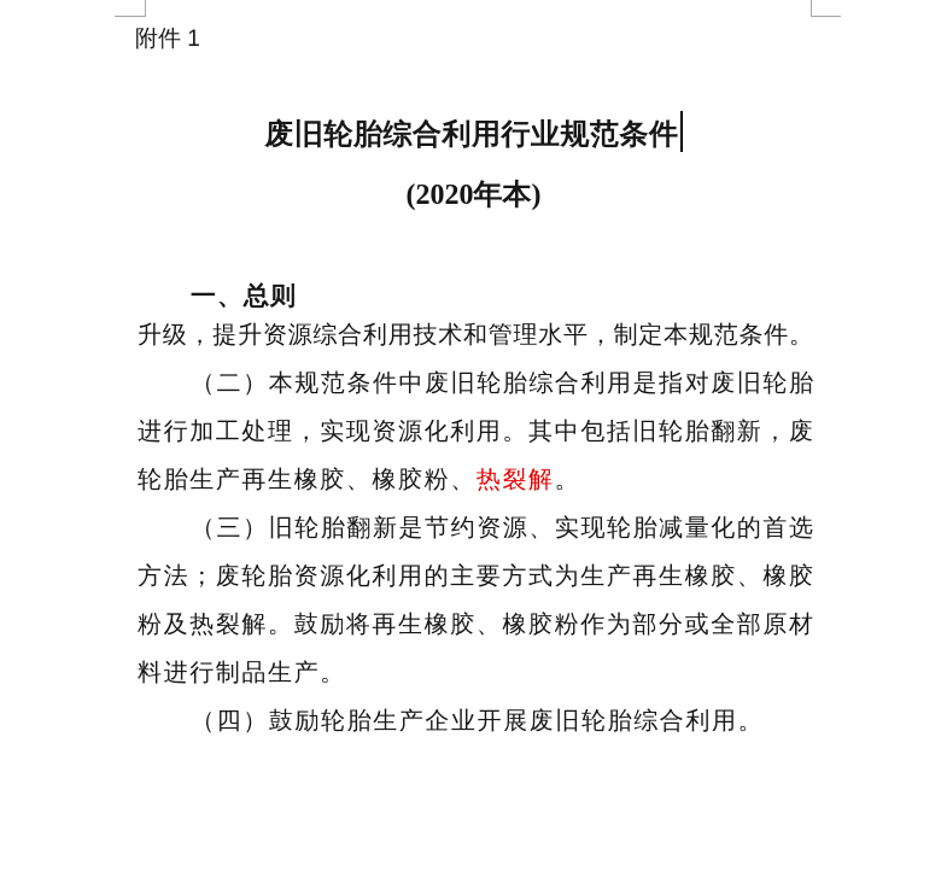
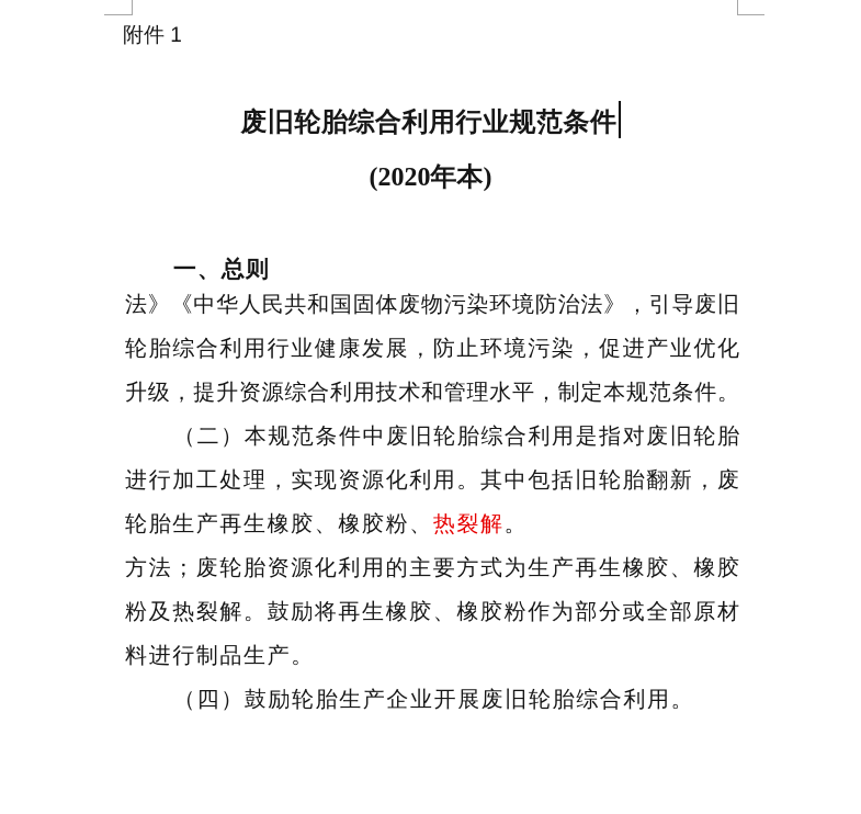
  附件 1
  废旧轮胎综合利用行业规范条件
  (2020年本)
  一、总则
+ 法》《中华人民共和国固体废物污染环境防治法》，引导废旧
+ 轮胎综合利用行业健康发展，防止环境污染，促进产业优化
  升级，提升资源综合利用技术和管理水平，制定本规范条件。
  （二）本规范条件中废旧轮胎综合利用是指对废旧轮胎
  进行加工处理，实现资源化利用。其中包括旧轮胎翻新，废
  轮胎生产再生橡胶、橡胶粉、热裂解。
- （三）旧轮胎翻新是节约资源、实现轮胎减量化的首选
  方法；废轮胎资源化利用的主要方式为生产再生橡胶、橡胶
  粉及热裂解。鼓励将再生橡胶、橡胶粉作为部分或全部原材
  料进行制品生产。
  （四）鼓励轮胎生产企业开展废旧轮胎综合利用。
